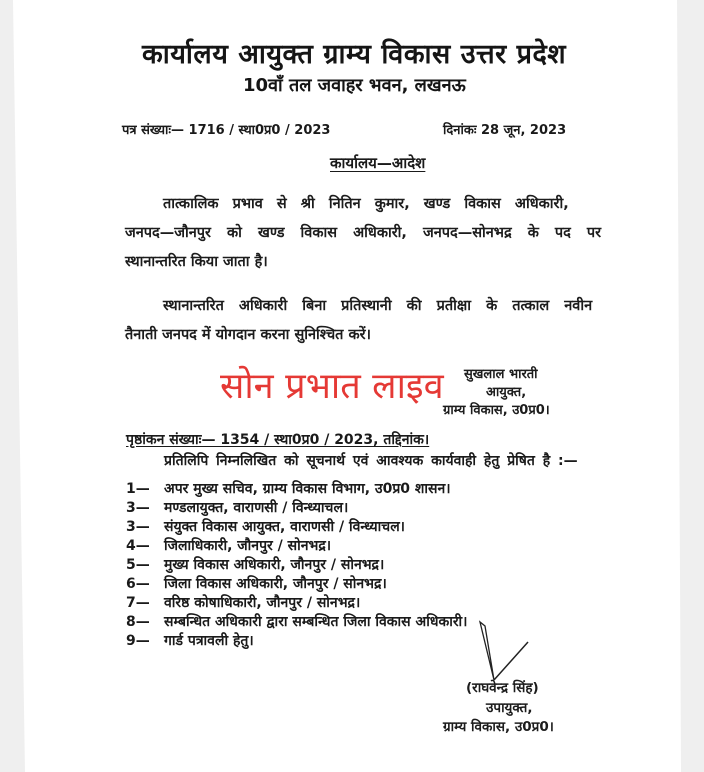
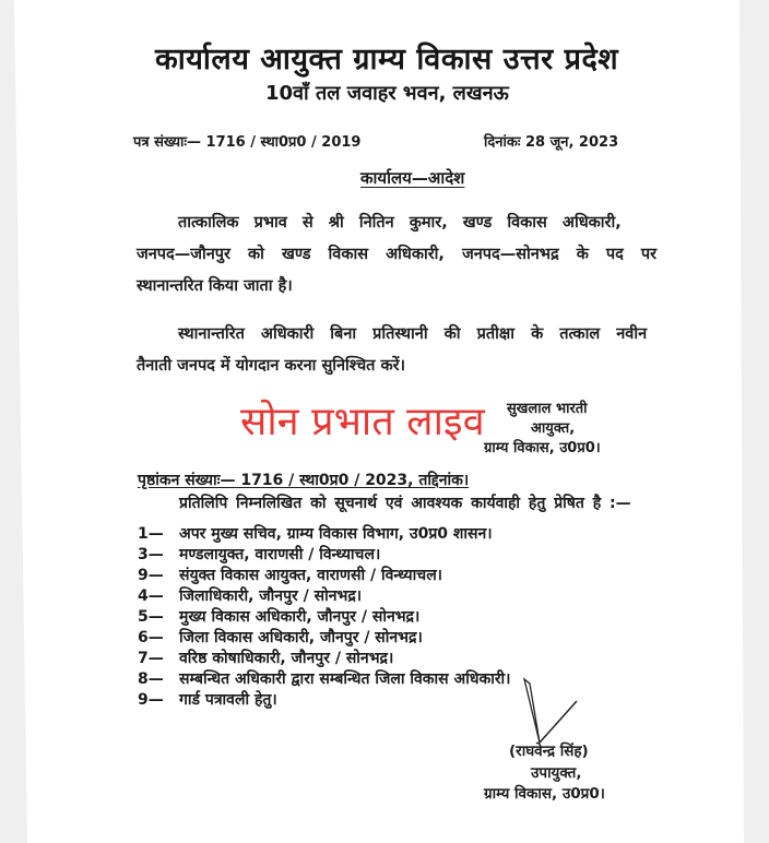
  कार्यालय आयुक्त ग्राम्य विकास उत्तर प्रदेश
  10वाँ तल जवाहर भवन, लखनऊ
- पत्र संख्याः— 1716 / स्था0प्र0 / 2023
+ पत्र संख्याः— 1716 / स्था0प्र0 / 2019
  दिनांकः 28 जून, 2023
  कार्यालय—आदेश
  तात्कालिक प्रभाव से श्री नितिन कुमार, खण्ड विकास अधिकारी,
  जनपद—जौनपुर को खण्ड विकास अधिकारी, जनपद—सोनभद्र के पद पर
  स्थानान्तरित किया जाता है।
  स्थानान्तरित अधिकारी बिना प्रतिस्थानी की प्रतीक्षा के तत्काल नवीन
  तैनाती जनपद में योगदान करना सुनिश्चित करें।
  सुखलाल भारती
  आयुक्त,
  ग्राम्य विकास, उ0प्र0।
  सोन प्रभात लाइव
- पृष्ठांकन संख्याः— 1354 / स्था0प्र0 / 2023, तद्दिनांक।
+ पृष्ठांकन संख्याः— 1716 / स्था0प्र0 / 2023, तद्दिनांक।
  प्रतिलिपि निम्नलिखित को सूचनार्थ एवं आवश्यक कार्यवाही हेतु प्रेषित है :—
  1— अपर मुख्य सचिव, ग्राम्य विकास विभाग, उ0प्र0 शासन।
  3— मण्डलायुक्त, वाराणसी / विन्ध्याचल।
- 3— संयुक्त विकास आयुक्त, वाराणसी / विन्ध्याचल।
+ 9— संयुक्त विकास आयुक्त, वाराणसी / विन्ध्याचल।
  4— जिलाधिकारी, जौनपुर / सोनभद्र।
  5— मुख्य विकास अधिकारी, जौनपुर / सोनभद्र।
  6— जिला विकास अधिकारी, जौनपुर / सोनभद्र।
  7— वरिष्ठ कोषाधिकारी, जौनपुर / सोनभद्र।
  8— सम्बन्धित अधिकारी द्वारा सम्बन्धित जिला विकास अधिकारी।
  9— गार्ड पत्रावली हेतु।
  (राघवेन्द्र सिंह)
  उपायुक्त,
  ग्राम्य विकास, उ0प्र0।
